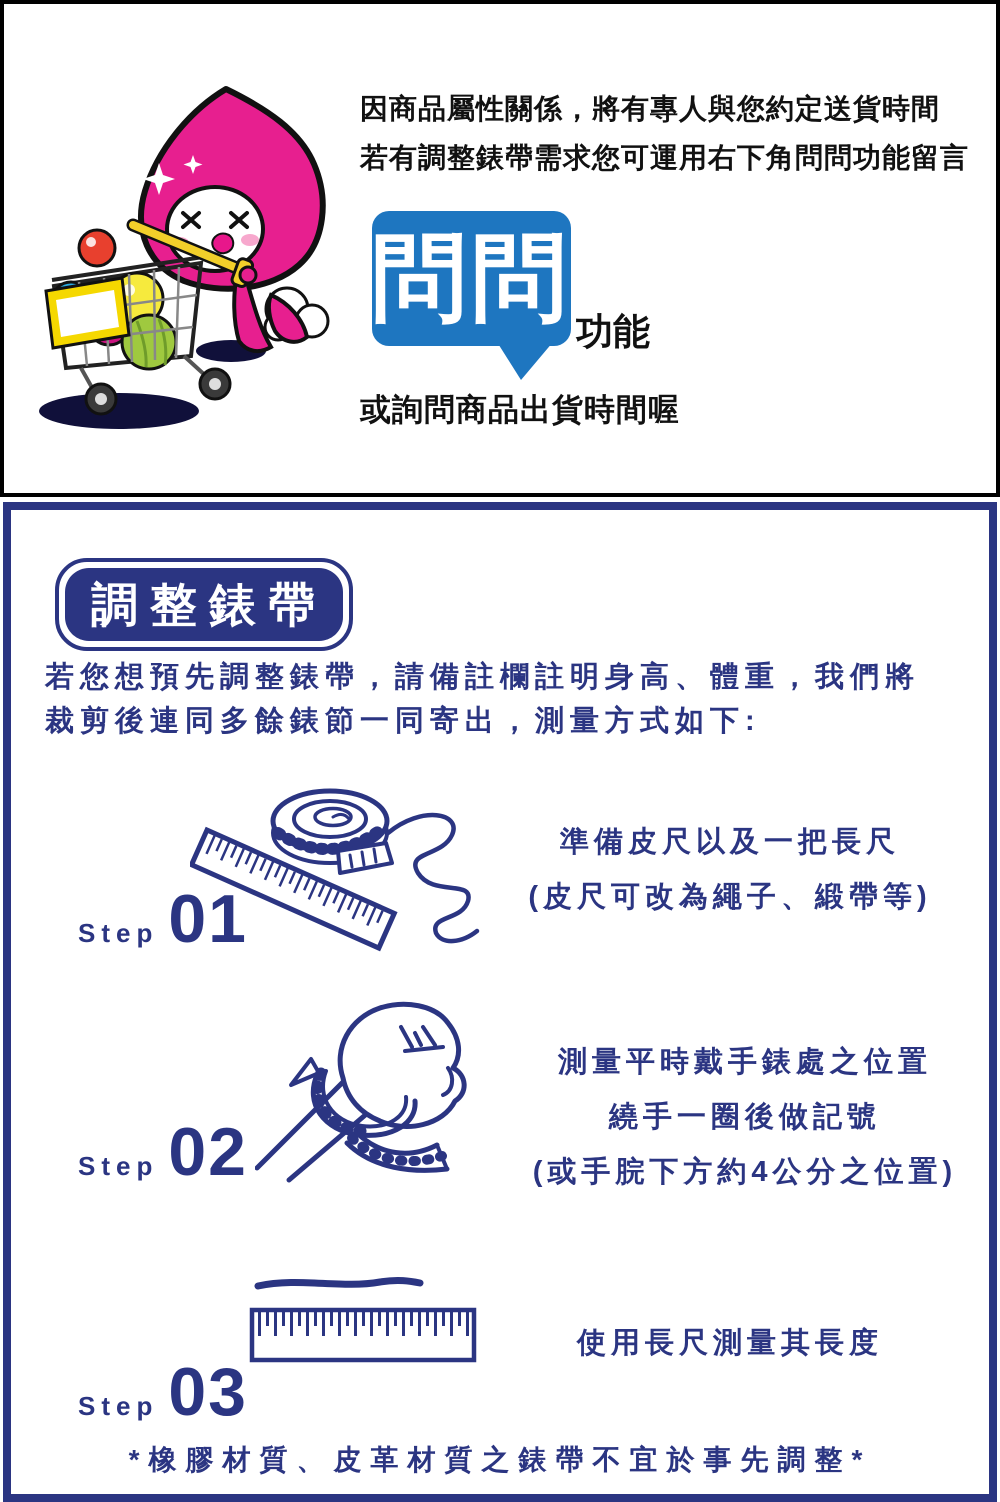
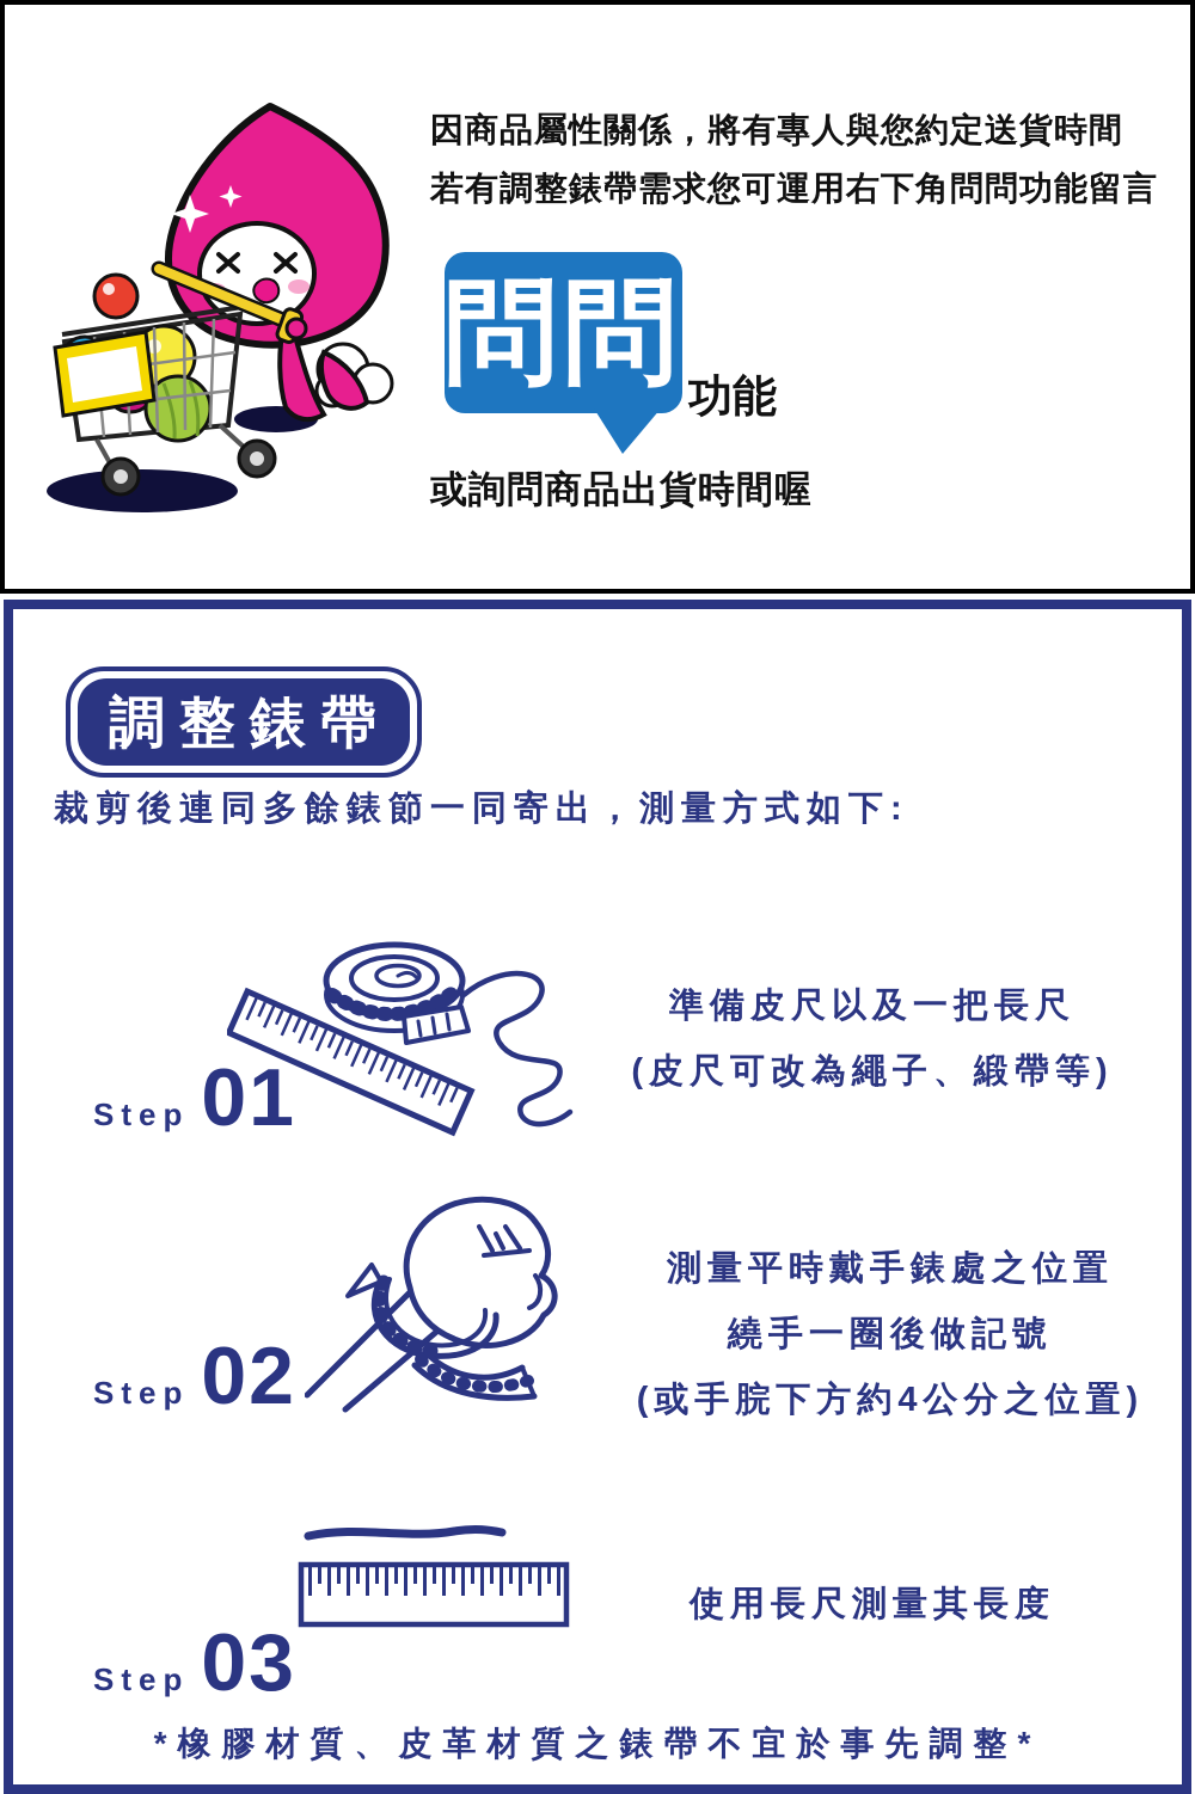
  因商品屬性關係，將有專人與您約定送貨時間
  若有調整錶帶需求您可運用右下角問問功能留言
  問問
  功能
  或詢問商品出貨時間喔
  調整錶帶
- 若您想預先調整錶帶，請備註欄註明身高、體重，我們將
  裁剪後連同多餘錶節一同寄出，測量方式如下:
  Step
  01
  準備皮尺以及一把長尺
  (皮尺可改為繩子、緞帶等)
  Step
  02
  測量平時戴手錶處之位置
  繞手一圈後做記號
  (或手脘下方約4公分之位置)
  Step
  03
  使用長尺測量其長度
  *橡膠材質、皮革材質之錶帶不宜於事先調整*
